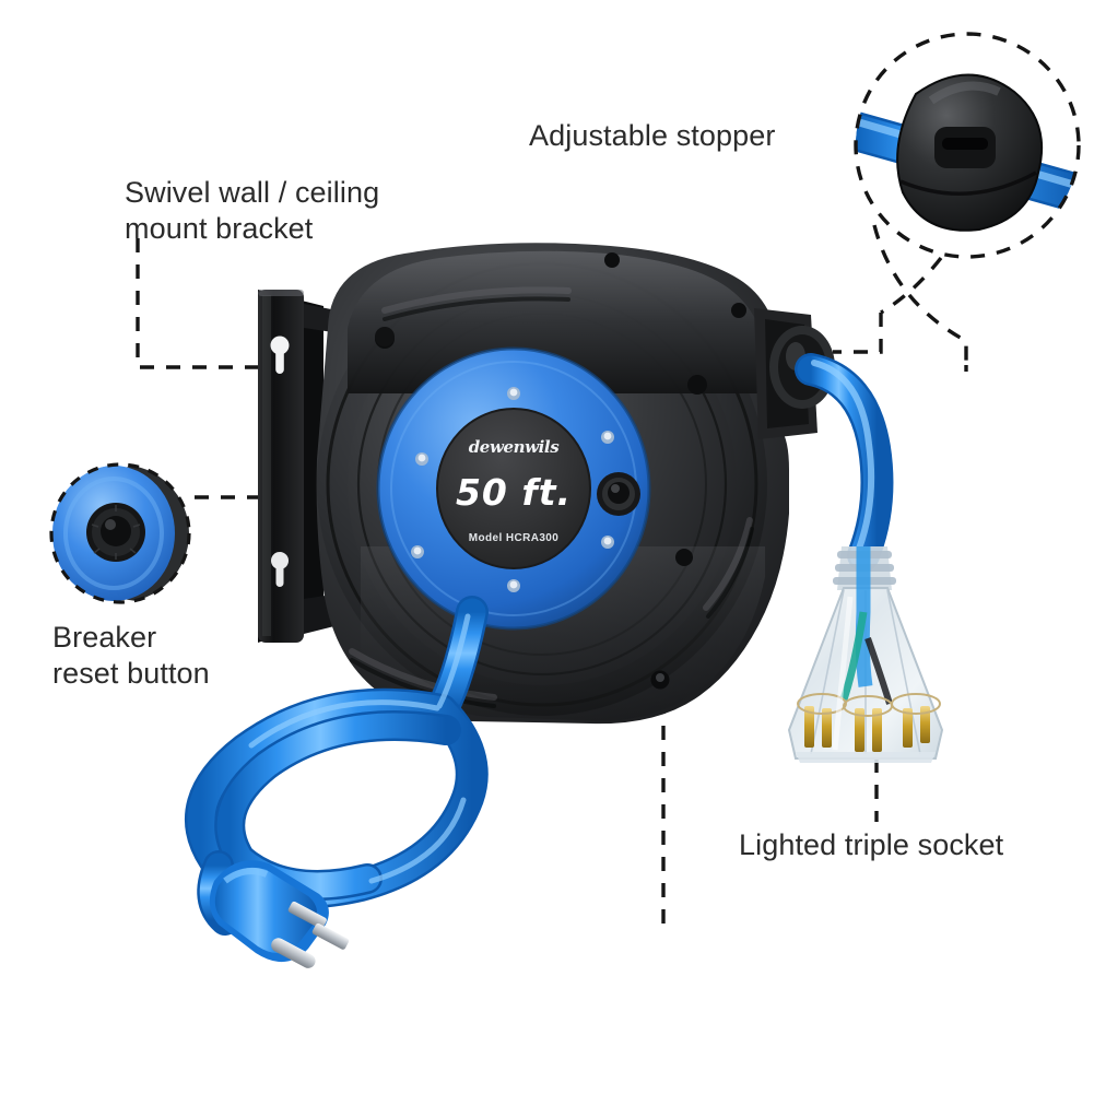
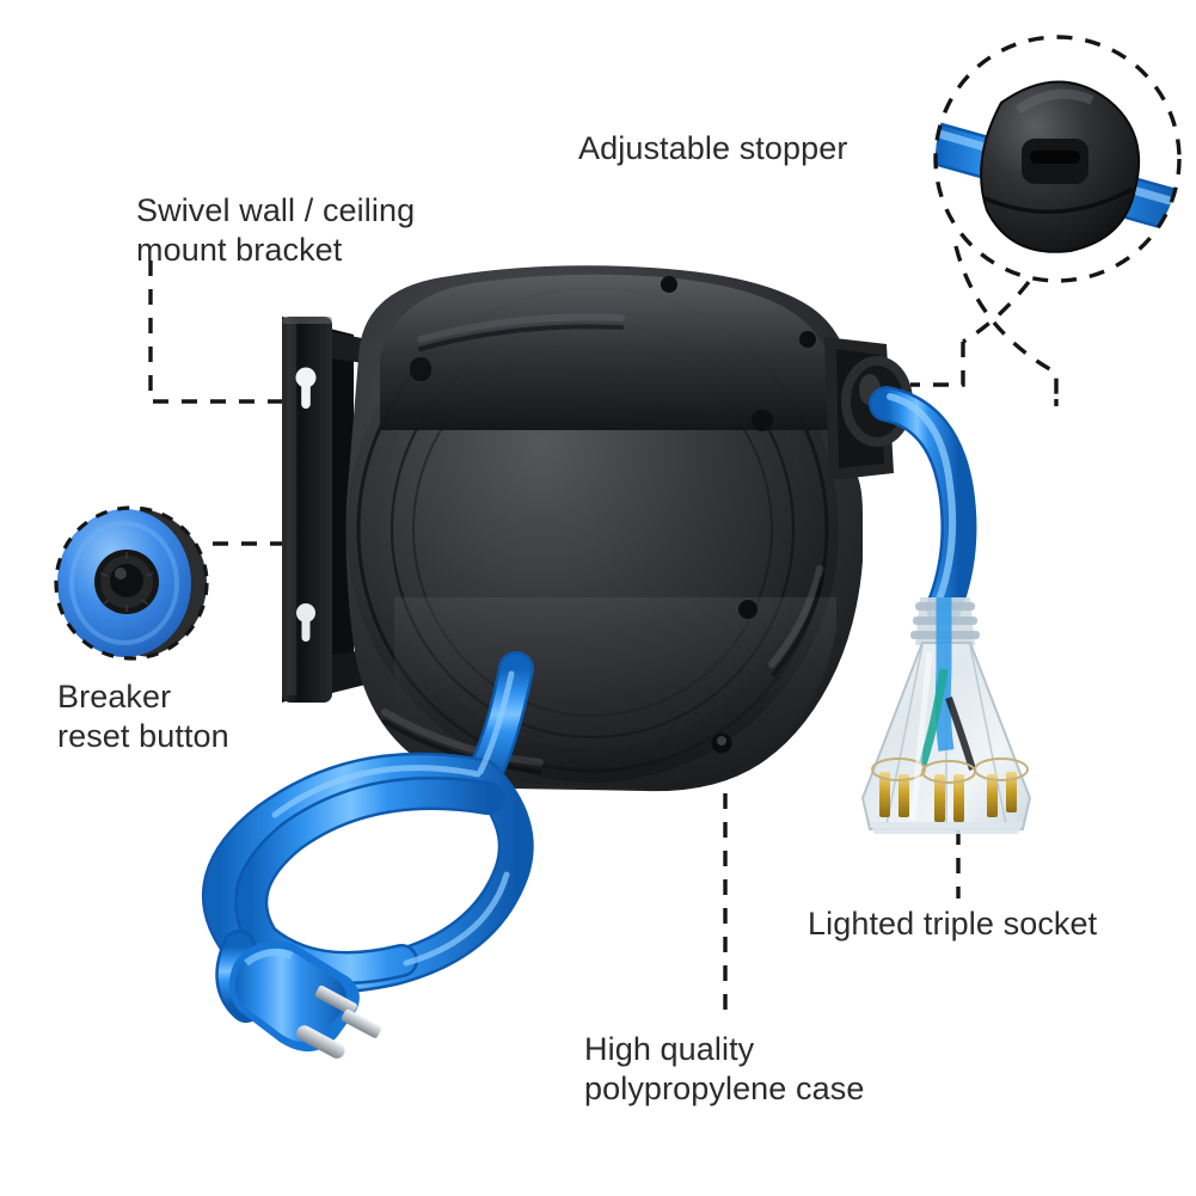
- dewenwils
- 50 ft.
- Model HCRA300
  Adjustable stopper
  Swivel wall / ceiling
  mount bracket
  Breaker
  reset button
  Lighted triple socket
+ High quality
+ polypropylene case
